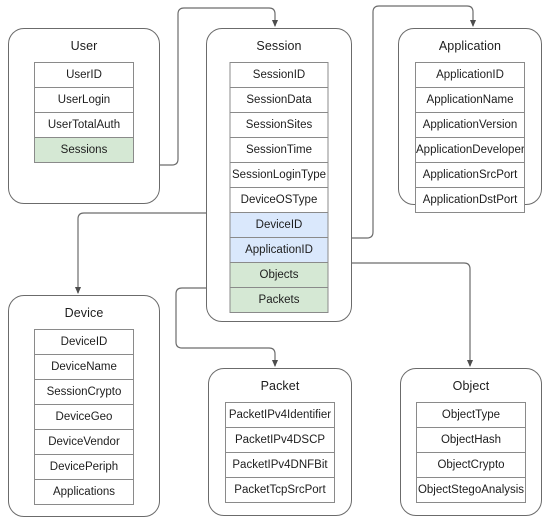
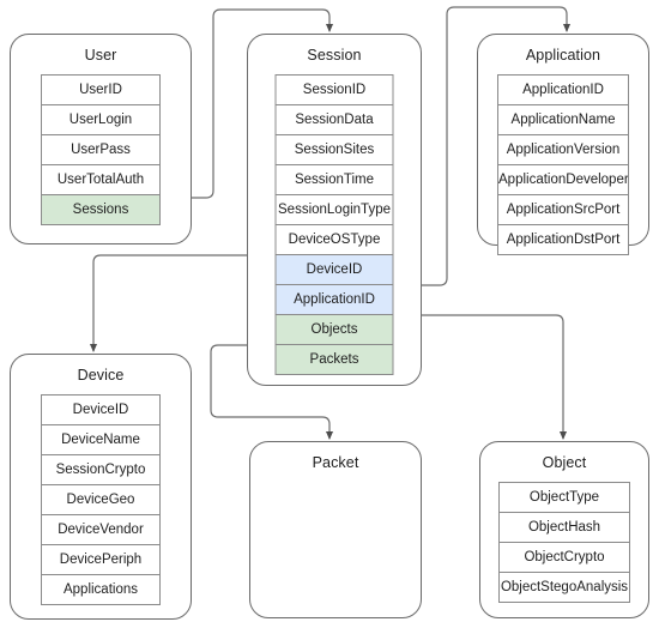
  User
  UserID
  UserLogin
+ UserPass
  UserTotalAuth
  Sessions
  Session
  SessionID
  SessionData
  SessionSites
  SessionTime
  SessionLoginType
  DeviceOSType
  DeviceID
  ApplicationID
  Objects
  Packets
  Application
  ApplicationID
  ApplicationName
  ApplicationVersion
  ApplicationDeveloper
  ApplicationSrcPort
  ApplicationDstPort
  Device
  DeviceID
  DeviceName
  SessionCrypto
  DeviceGeo
  DeviceVendor
  DevicePeriph
  Applications
  Packet
- PacketIPv4Identifier
- PacketIPv4DSCP
- PacketIPv4DNFBit
- PacketTcpSrcPort
  Object
  ObjectType
  ObjectHash
  ObjectCrypto
  ObjectStegoAnalysis
